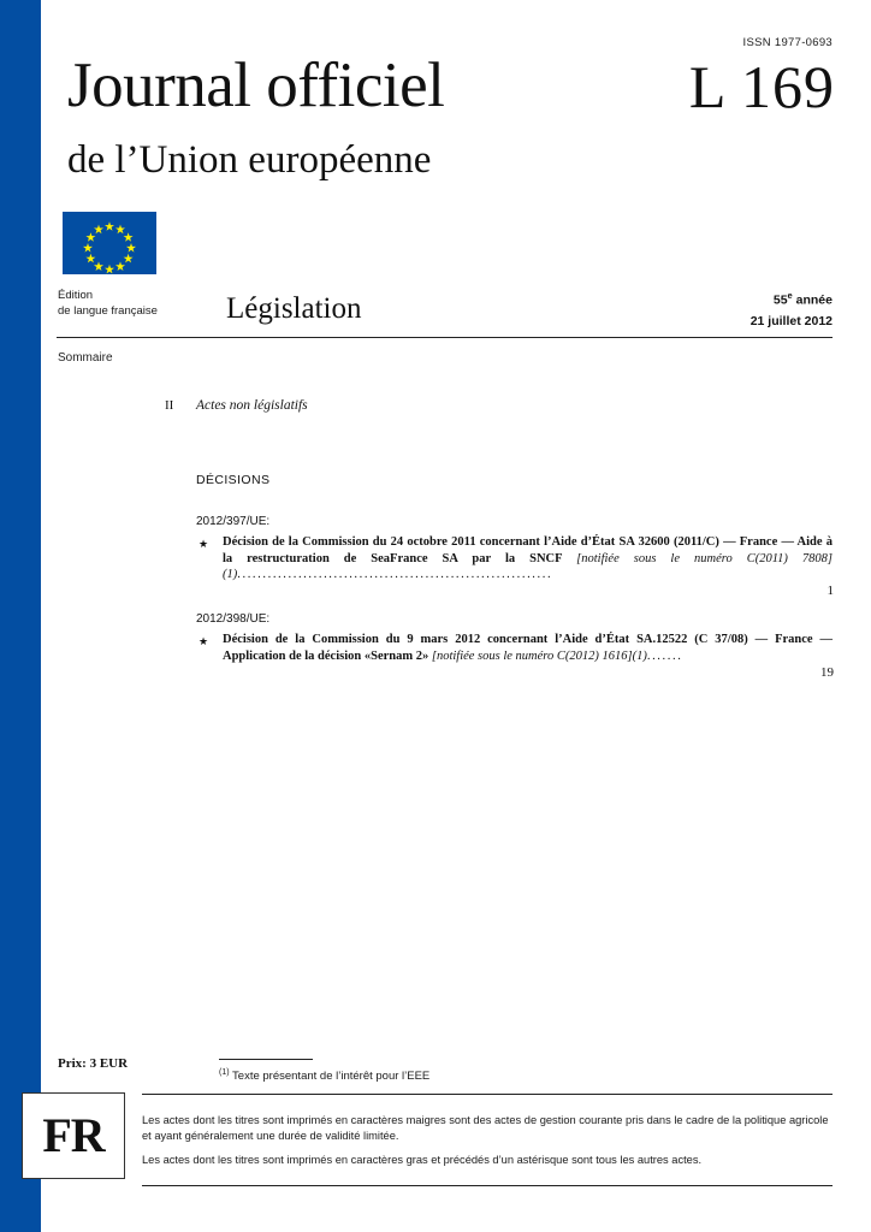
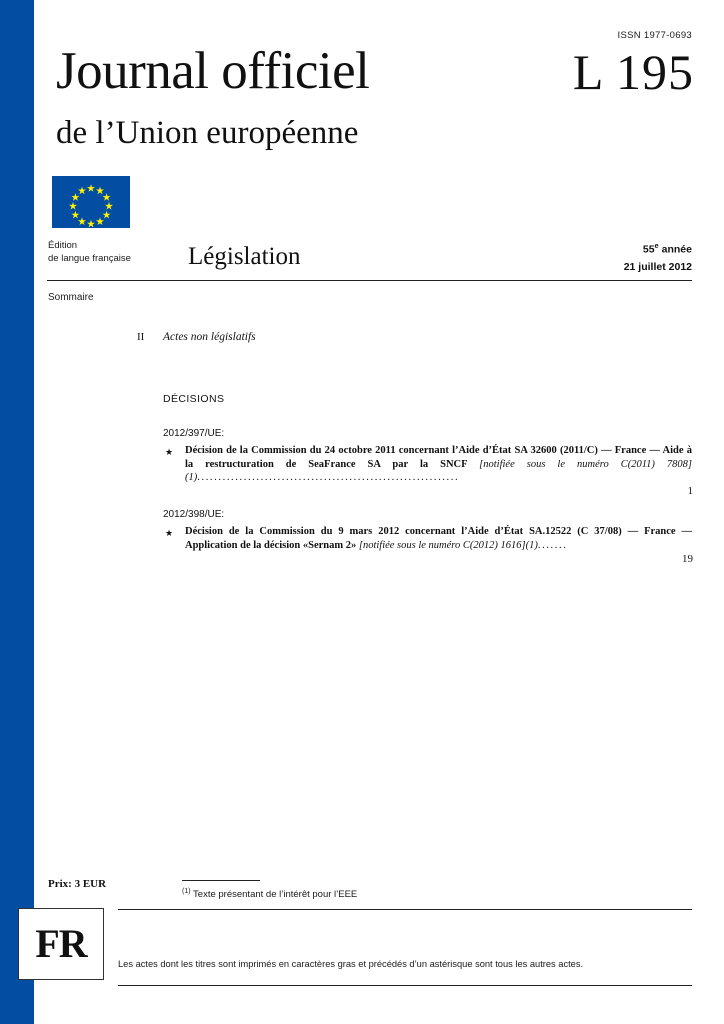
  ISSN 1977-0693
  Journal officiel
  de l’Union européenne
- L 169
+ L 195
  Édition
  de langue française
  Législation
  55e année
  21 juillet 2012
  Sommaire
  II
  Actes non législatifs
  DÉCISIONS
  2012/397/UE:
  ★
  Décision de la Commission du 24 octobre 2011 concernant l’Aide d’État SA 32600 (2011/C) — France — Aide à la restructuration de SeaFrance SA par la SNCF [notifiée sous le numéro C(2011) 7808](1)..............................................................
  1
  2012/398/UE:
  ★
  Décision de la Commission du 9 mars 2012 concernant l’Aide d’État SA.12522 (C 37/08) — France — Application de la décision «Sernam 2» [notifiée sous le numéro C(2012) 1616](1).......
  19
  Prix: 3 EUR
  Texte présentant de l’intérêt pour l’EEE
  FR
- Les actes dont les titres sont imprimés en caractères maigres sont des actes de gestion courante pris dans le cadre de la politique agricole et ayant généralement une durée de validité limitée.
  Les actes dont les titres sont imprimés en caractères gras et précédés d’un astérisque sont tous les autres actes.
